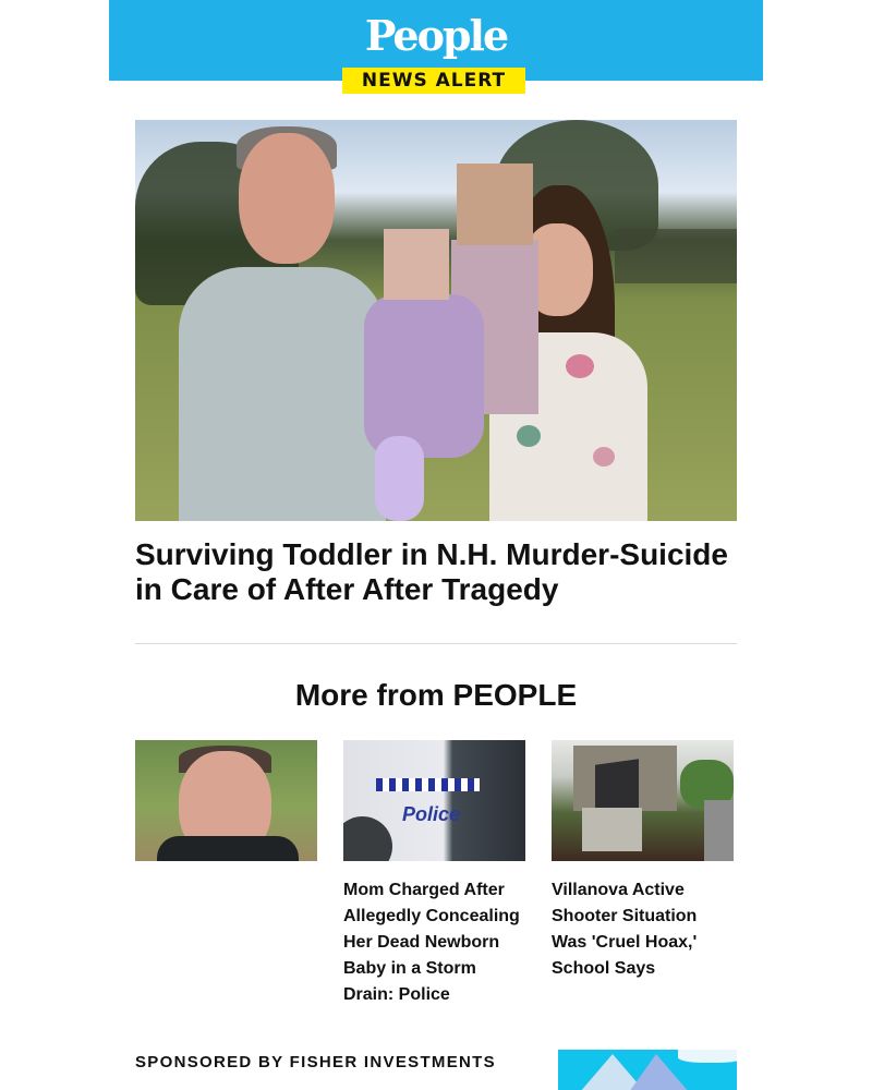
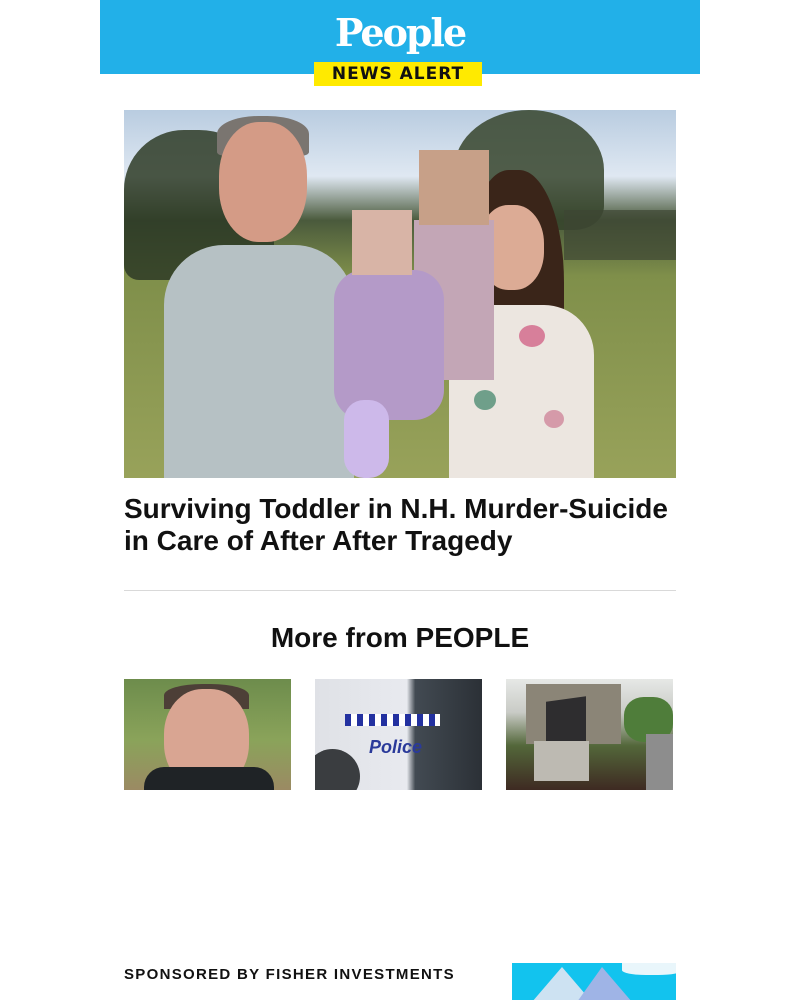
  People
  NEWS ALERT
  Surviving Toddler in N.H. Murder-Suicide in Care of After After Tragedy
  More from PEOPLE
  Police
- Mom Charged After Allegedly Concealing Her Dead Newborn Baby in a Storm Drain: Police
- Villanova Active Shooter Situation Was 'Cruel Hoax,' School Says
  SPONSORED BY FISHER INVESTMENTS
